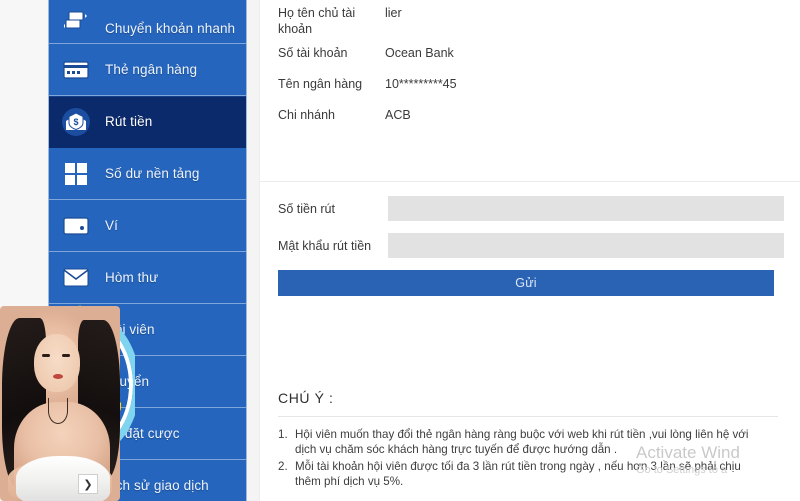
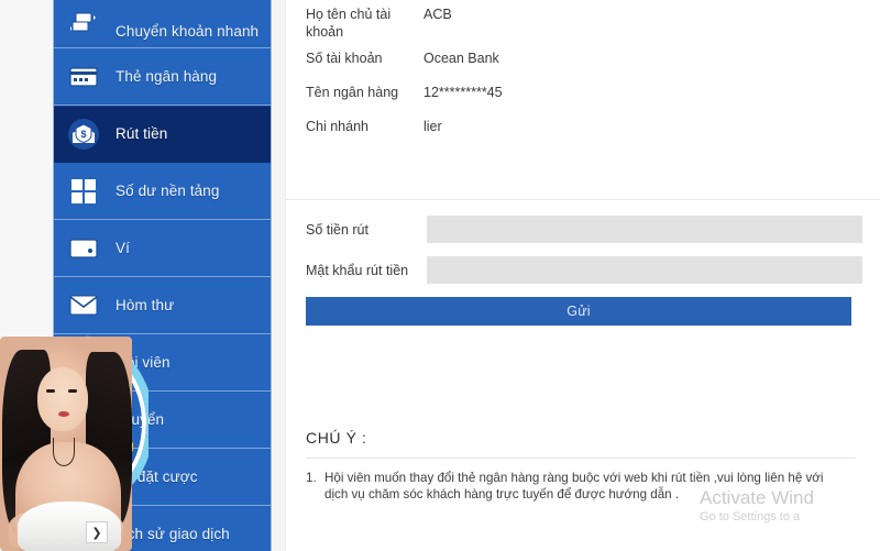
  Chuyển khoản nhanh
  Thẻ ngân hàng
  $
  Rút tiền
  Số dư nền tảng
  Ví
  Hòm thư
  i viên
  đặt cược
  h sử giao dịch
  Họ tên chủ tài khoản
- lier
+ ACB
  Số tài khoản
  Ocean Bank
  Tên ngân hàng
- 10*********45
+ 12*********45
  Chi nhánh
- ACB
+ lier
  Số tiền rút
  Mật khẩu rút tiền
  Gửi
  CHÚ Ý :
  1.
  Hội viên muốn thay đổi thẻ ngân hàng ràng buộc với web khi rút tiền ,vui lòng liên hệ với dịch vụ chăm sóc khách hàng trực tuyến để được hướng dẫn .
- 2.
- Mỗi tài khoản hội viên được tối đa 3 lần rút tiền trong ngày , nếu hơn 3 lần sẽ phải chịu thêm phí dịch vụ 5%.
  Activate Wind
  Go to Settings to a
  ❯
